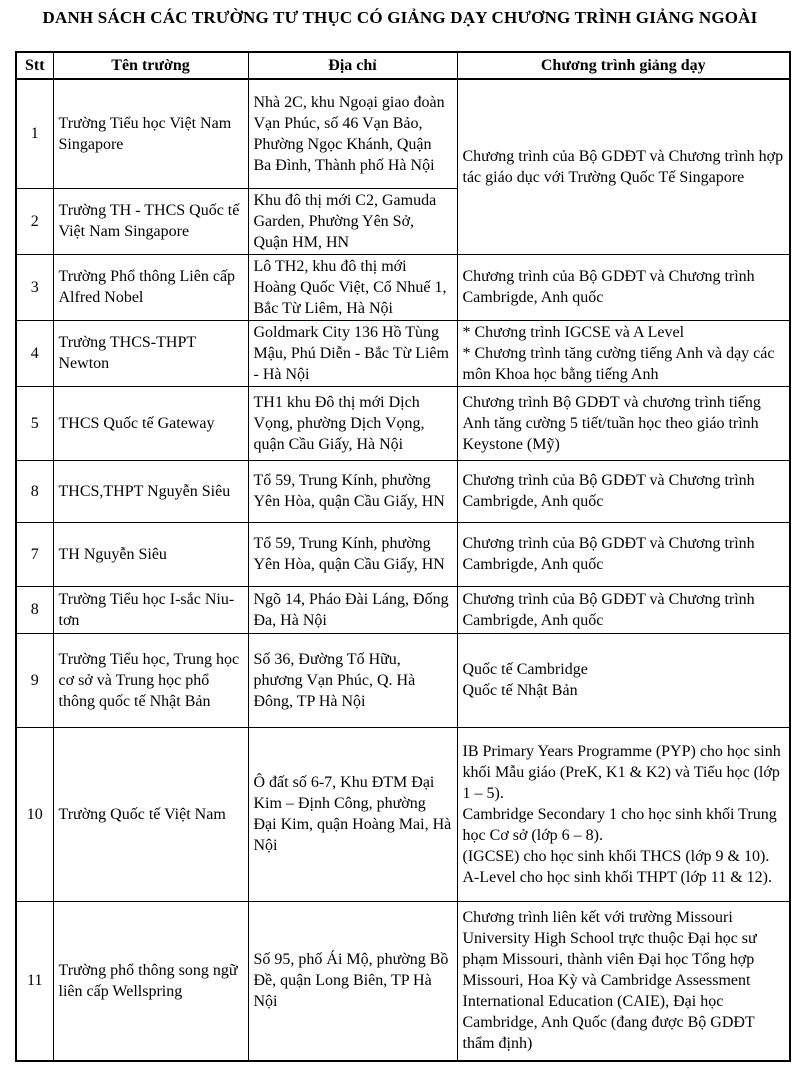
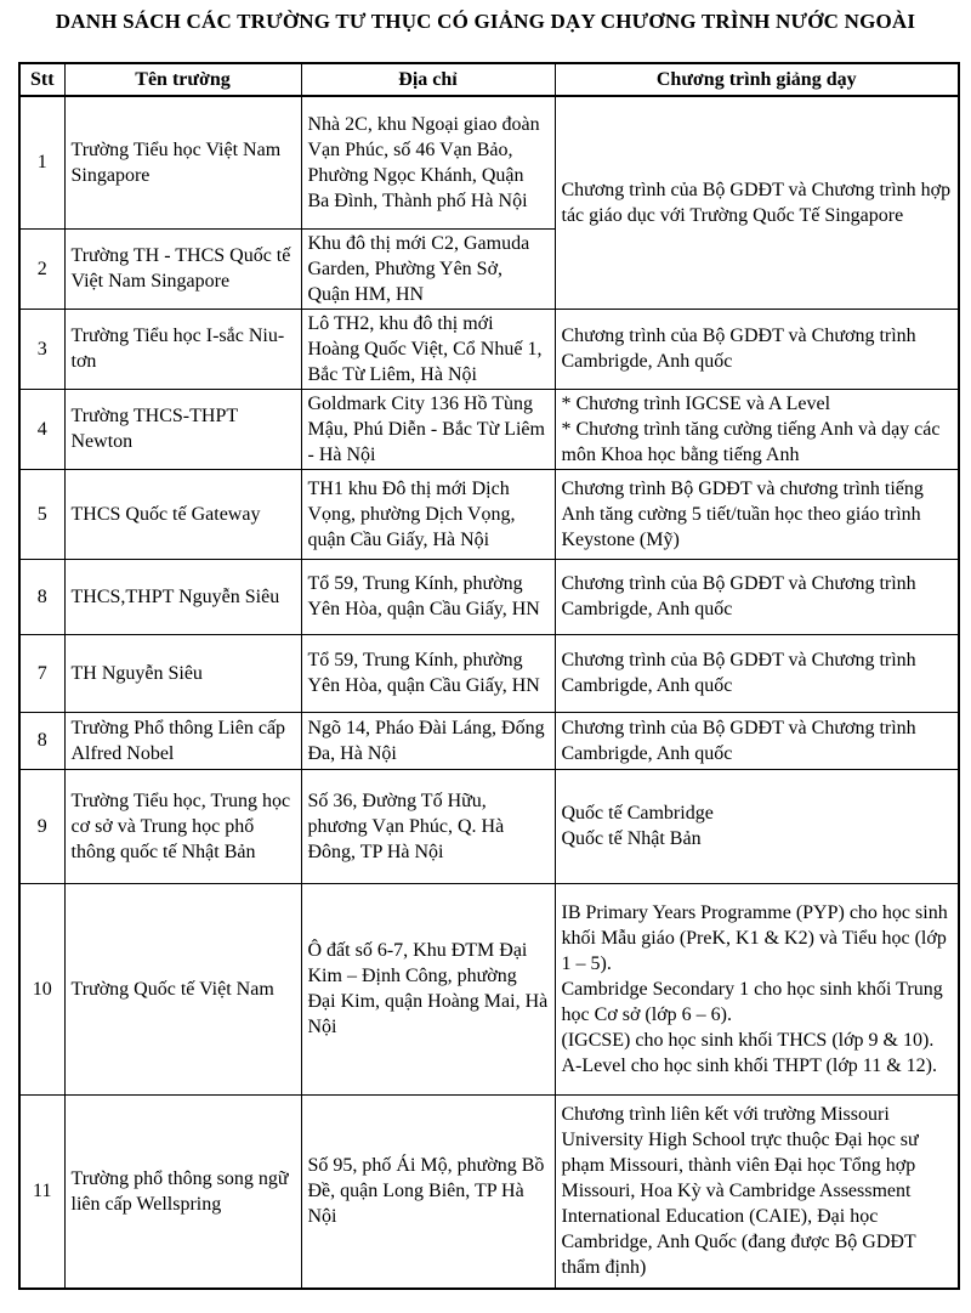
- DANH SÁCH CÁC TRƯỜNG TƯ THỤC CÓ GIẢNG DẠY CHƯƠNG TRÌNH GIẢNG NGOÀI
+ DANH SÁCH CÁC TRƯỜNG TƯ THỤC CÓ GIẢNG DẠY CHƯƠNG TRÌNH NƯỚC NGOÀI
  Stt	Tên trường	Địa chỉ	Chương trình giảng dạy
  1	Trường Tiểu học Việt Nam Singapore	Nhà 2C, khu Ngoại giao đoàn Vạn Phúc, số 46 Vạn Bảo, Phường Ngọc Khánh, Quận Ba Đình, Thành phố Hà Nội	Chương trình của Bộ GDĐT và Chương trình hợp tác giáo dục với Trường Quốc Tế Singapore
  2	Trường TH - THCS Quốc tế Việt Nam Singapore	Khu đô thị mới C2, Gamuda Garden, Phường Yên Sở, Quận HM, HN
- 3	Trường Phổ thông Liên cấp Alfred Nobel	Lô TH2, khu đô thị mới Hoàng Quốc Việt, Cổ Nhuế 1, Bắc Từ Liêm, Hà Nội	Chương trình của Bộ GDĐT và Chương trình Cambrigde, Anh quốc
+ 3	Trường Tiểu học I-sắc Niu-tơn	Lô TH2, khu đô thị mới Hoàng Quốc Việt, Cổ Nhuế 1, Bắc Từ Liêm, Hà Nội	Chương trình của Bộ GDĐT và Chương trình Cambrigde, Anh quốc
  4	Trường THCS-THPT Newton	Goldmark City 136 Hồ Tùng Mậu, Phú Diễn - Bắc Từ Liêm - Hà Nội	* Chương trình IGCSE và A Level * Chương trình tăng cường tiếng Anh và dạy các môn Khoa học bằng tiếng Anh
  5	THCS Quốc tế Gateway	TH1 khu Đô thị mới Dịch Vọng, phường Dịch Vọng, quận Cầu Giấy, Hà Nội	Chương trình Bộ GDĐT và chương trình tiếng Anh tăng cường 5 tiết/tuần học theo giáo trình Keystone (Mỹ)
  8	THCS,THPT Nguyễn Siêu	Tổ 59, Trung Kính, phường Yên Hòa, quận Cầu Giấy, HN	Chương trình của Bộ GDĐT và Chương trình Cambrigde, Anh quốc
  7	TH Nguyễn Siêu	Tổ 59, Trung Kính, phường Yên Hòa, quận Cầu Giấy, HN	Chương trình của Bộ GDĐT và Chương trình Cambrigde, Anh quốc
- 8	Trường Tiểu học I-sắc Niu-tơn	Ngõ 14, Pháo Đài Láng, Đống Đa, Hà Nội	Chương trình của Bộ GDĐT và Chương trình Cambrigde, Anh quốc
+ 8	Trường Phổ thông Liên cấp Alfred Nobel	Ngõ 14, Pháo Đài Láng, Đống Đa, Hà Nội	Chương trình của Bộ GDĐT và Chương trình Cambrigde, Anh quốc
  9	Trường Tiểu học, Trung học cơ sở và Trung học phổ thông quốc tế Nhật Bản	Số 36, Đường Tố Hữu, phương Vạn Phúc, Q. Hà Đông, TP Hà Nội	Quốc tế Cambridge Quốc tế Nhật Bản
- 10	Trường Quốc tế Việt Nam	Ô đất số 6-7, Khu ĐTM Đại Kim – Định Công, phường Đại Kim, quận Hoàng Mai, Hà Nội	IB Primary Years Programme (PYP) cho học sinh khối Mẫu giáo (PreK, K1 & K2) và Tiểu học (lớp 1 – 5). Cambridge Secondary 1 cho học sinh khối Trung học Cơ sở (lớp 6 – 8). (IGCSE) cho học sinh khối THCS (lớp 9 & 10). A-Level cho học sinh khối THPT (lớp 11 & 12).
+ 10	Trường Quốc tế Việt Nam	Ô đất số 6-7, Khu ĐTM Đại Kim – Định Công, phường Đại Kim, quận Hoàng Mai, Hà Nội	IB Primary Years Programme (PYP) cho học sinh khối Mẫu giáo (PreK, K1 & K2) và Tiểu học (lớp 1 – 5). Cambridge Secondary 1 cho học sinh khối Trung học Cơ sở (lớp 6 – 6). (IGCSE) cho học sinh khối THCS (lớp 9 & 10). A-Level cho học sinh khối THPT (lớp 11 & 12).
  11	Trường phổ thông song ngữ liên cấp Wellspring	Số 95, phố Ái Mộ, phường Bồ Đề, quận Long Biên, TP Hà Nội	Chương trình liên kết với trường Missouri University High School trực thuộc Đại học sư phạm Missouri, thành viên Đại học Tổng hợp Missouri, Hoa Kỳ và Cambridge Assessment International Education (CAIE), Đại học Cambridge, Anh Quốc (đang được Bộ GDĐT thẩm định)
